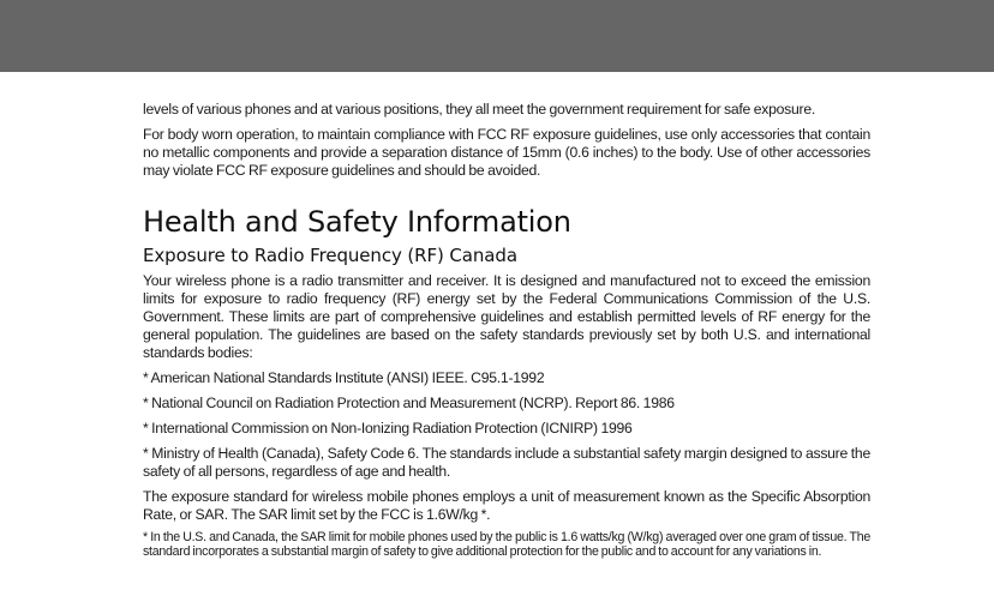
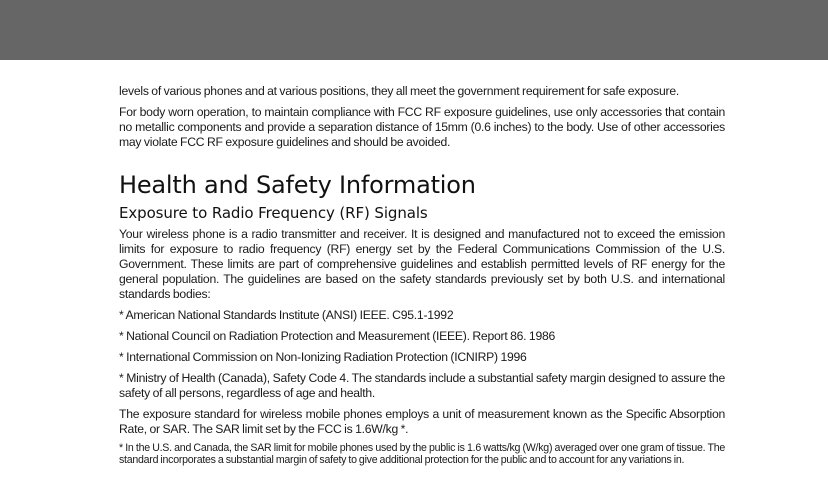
  levels of various phones and at various positions, they all meet the government requirement for safe exposure.
  For body worn operation, to maintain compliance with FCC RF exposure guidelines, use only accessories that contain no metallic components and provide a separation distance of 15mm (0.6 inches) to the body. Use of other accessories may violate FCC RF exposure guidelines and should be avoided.
  Health and Safety Information
- Exposure to Radio Frequency (RF) Canada
+ Exposure to Radio Frequency (RF) Signals
  Your wireless phone is a radio transmitter and receiver. It is designed and manufactured not to exceed the emission limits for exposure to radio frequency (RF) energy set by the Federal Communications Commission of the U.S. Government. These limits are part of comprehensive guidelines and establish permitted levels of RF energy for the general population. The guidelines are based on the safety standards previously set by both U.S. and international standards bodies:
  * American National Standards Institute (ANSI) IEEE. C95.1-1992
- * National Council on Radiation Protection and Measurement (NCRP). Report 86. 1986
+ * National Council on Radiation Protection and Measurement (IEEE). Report 86. 1986
  * International Commission on Non-Ionizing Radiation Protection (ICNIRP) 1996
- * Ministry of Health (Canada), Safety Code 6. The standards include a substantial safety margin designed to assure the safety of all persons, regardless of age and health.
+ * Ministry of Health (Canada), Safety Code 4. The standards include a substantial safety margin designed to assure the safety of all persons, regardless of age and health.
  The exposure standard for wireless mobile phones employs a unit of measurement known as the Specific Absorption Rate, or SAR. The SAR limit set by the FCC is 1.6W/kg *.
  * In the U.S. and Canada, the SAR limit for mobile phones used by the public is 1.6 watts/kg (W/kg) averaged over one gram of tissue. The standard incorporates a substantial margin of safety to give additional protection for the public and to account for any variations in.
